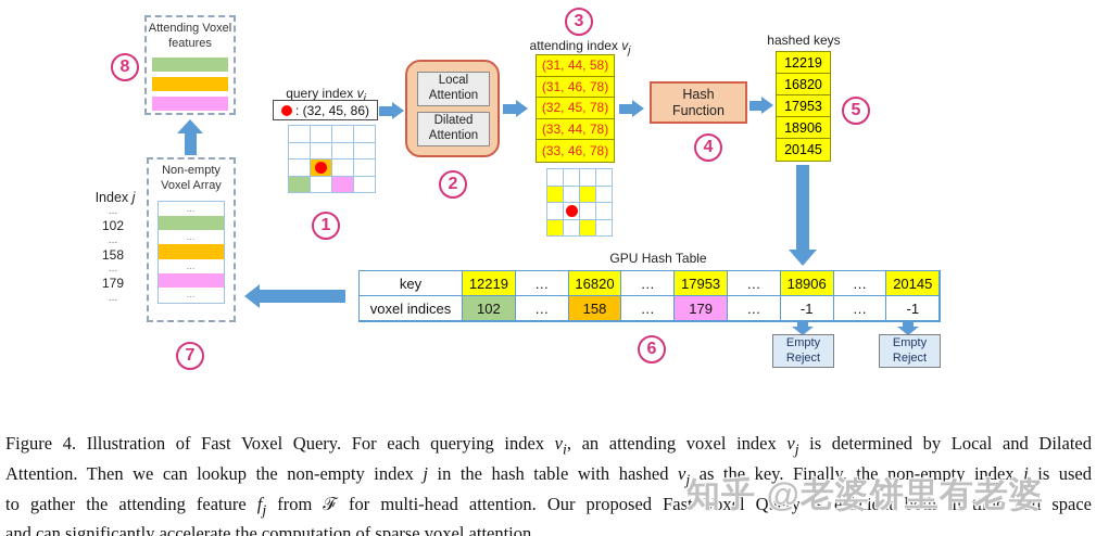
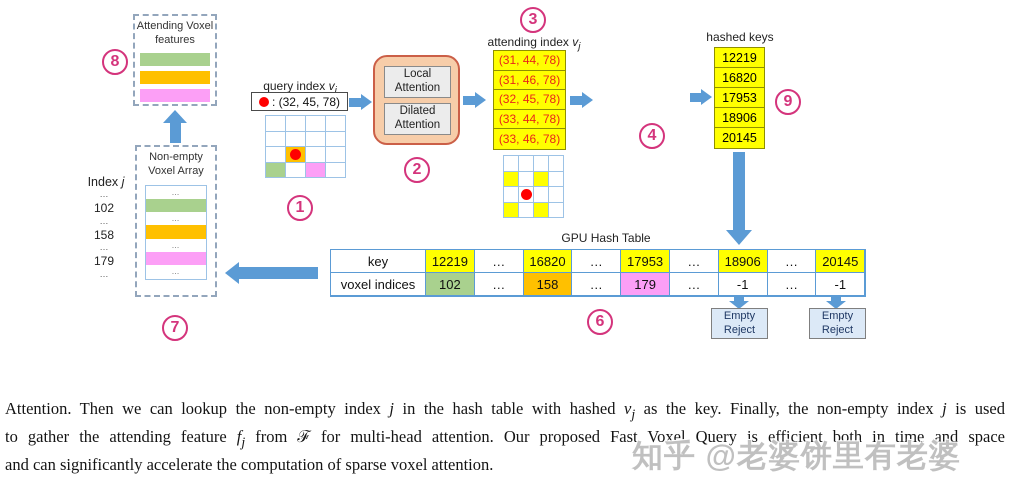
  1
  2
  3
  4
- 5
+ 9
  6
  7
  8
  Attending Voxel features
  Non-empty Voxel Array
  …
  …
  …
  …
  Index j
  …
  102
  …
  158
  …
  179
  …
  query index vi
- : (32, 45, 86)
+ : (32, 45, 78)
  Local Attention
  Dilated Attention
  attending index vj
- (31, 44, 58)
+ (31, 44, 78)
  (31, 46, 78)
  (32, 45, 78)
  (33, 44, 78)
  (33, 46, 78)
- Hash Function
  hashed keys
  12219
  16820
  17953
  18906
  20145
  GPU Hash Table
  key
  12219
  …
  16820
  …
  17953
  …
  18906
  …
  20145
  voxel indices
  102
  …
  158
  …
  179
  …
  -1
  …
  -1
  Empty Reject
  Empty Reject
- Figure 4. Illustration of Fast Voxel Query. For each querying index vi, an attending voxel index vj is determined by Local and Dilated
  Attention. Then we can lookup the non-empty index j in the hash table with hashed vj as the key. Finally, the non-empty index j is used
  to gather the attending feature fj from ℱ for multi-head attention. Our proposed Fast Voxel Query is efficient both in time and space
  and can significantly accelerate the computation of sparse voxel attention.
  知乎 @老婆饼里有老婆
